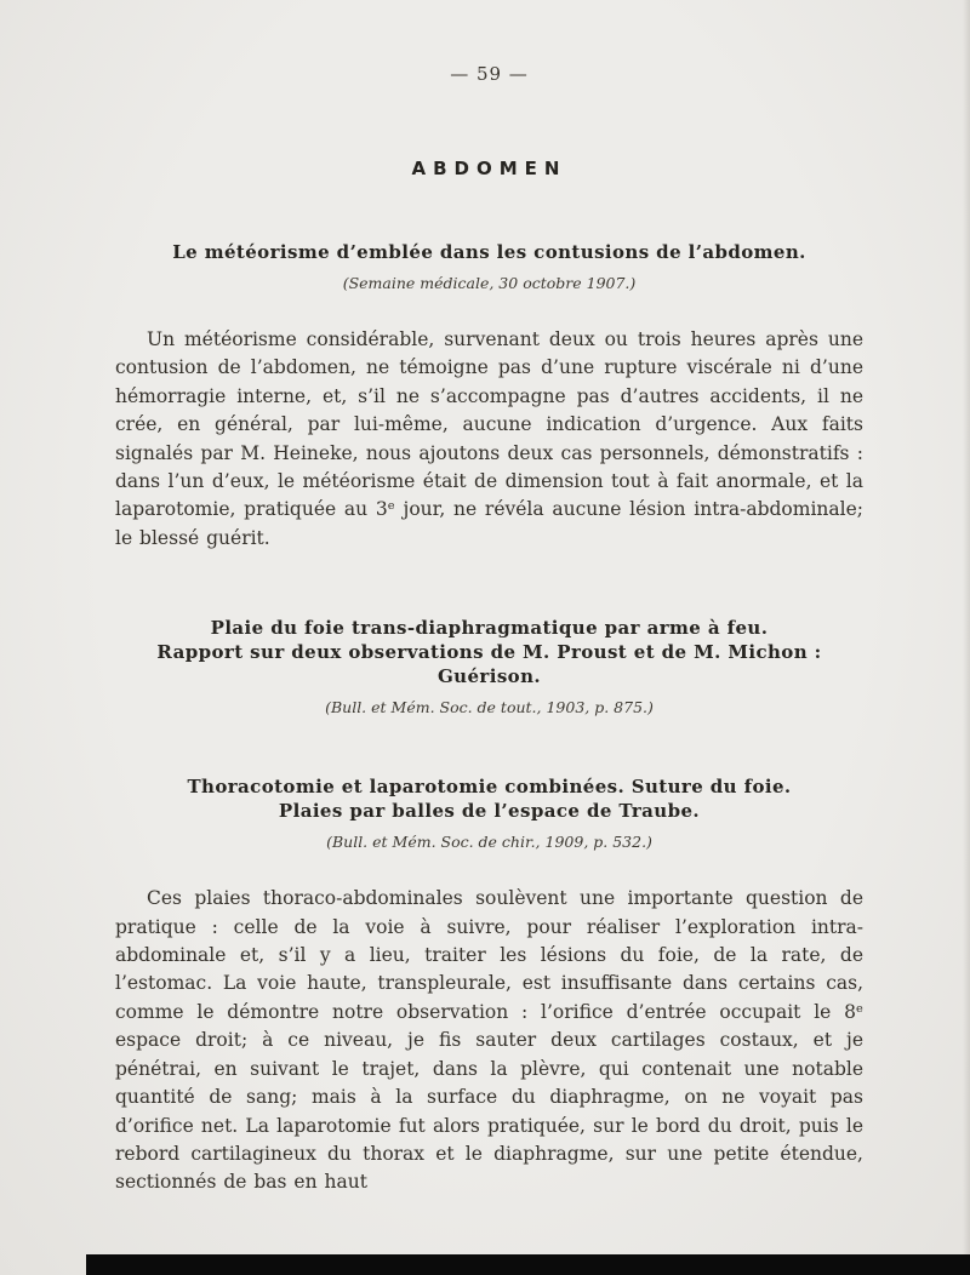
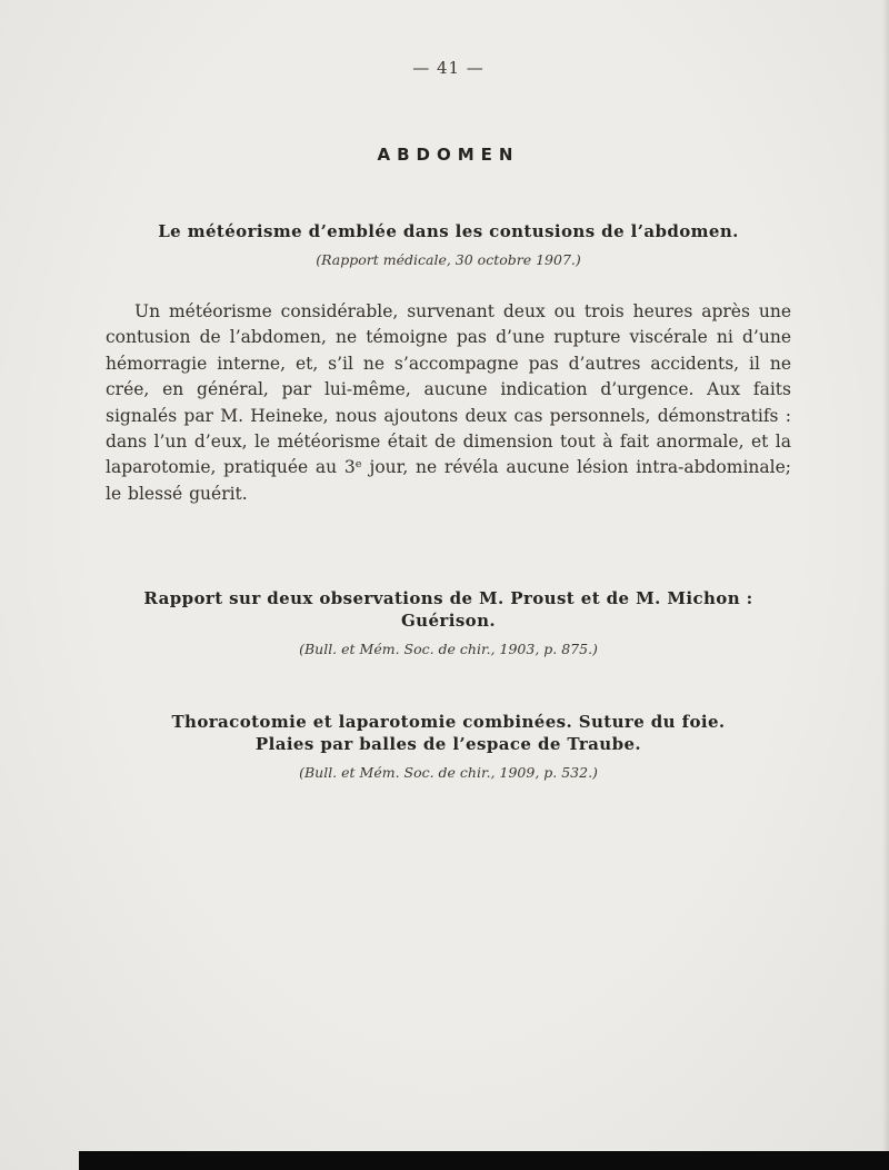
- — 59 —
+ — 41 —
  ABDOMEN
  Le météorisme d’emblée dans les contusions de l’abdomen.
- (Semaine médicale, 30 octobre 1907.)
+ (Rapport médicale, 30 octobre 1907.)
  Un météorisme considérable, survenant deux ou trois heures après une contusion de l’abdomen, ne témoigne pas d’une rupture viscérale ni d’une hémorragie interne, et, s’il ne s’accompagne pas d’autres accidents, il ne crée, en général, par lui-même, aucune indication d’urgence. Aux faits signalés par M. Heineke, nous ajoutons deux cas personnels, démonstratifs : dans l’un d’eux, le météorisme était de dimension tout à fait anormale, et la laparotomie, pratiquée au 3ᵉ jour, ne révéla aucune lésion intra-abdominale; le blessé guérit.
- Plaie du foie trans-diaphragmatique par arme à feu.
  Rapport sur deux observations de M. Proust et de M. Michon :
  Guérison.
- (Bull. et Mém. Soc. de tout., 1903, p. 875.)
+ (Bull. et Mém. Soc. de chir., 1903, p. 875.)
  Thoracotomie et laparotomie combinées. Suture du foie.
  Plaies par balles de l’espace de Traube.
  (Bull. et Mém. Soc. de chir., 1909, p. 532.)
- Ces plaies thoraco-abdominales soulèvent une importante question de pratique : celle de la voie à suivre, pour réaliser l’exploration intra-abdominale et, s’il y a lieu, traiter les lésions du foie, de la rate, de l’estomac. La voie haute, transpleurale, est insuffisante dans certains cas, comme le démontre notre observation : l’orifice d’entrée occupait le 8ᵉ espace droit; à ce niveau, je fis sauter deux cartilages costaux, et je pénétrai, en suivant le trajet, dans la plèvre, qui contenait une notable quantité de sang; mais à la surface du diaphragme, on ne voyait pas d’orifice net. La laparotomie fut alors pratiquée, sur le bord du droit, puis le rebord cartilagineux du thorax et le diaphragme, sur une petite étendue, sectionnés de bas en haut
